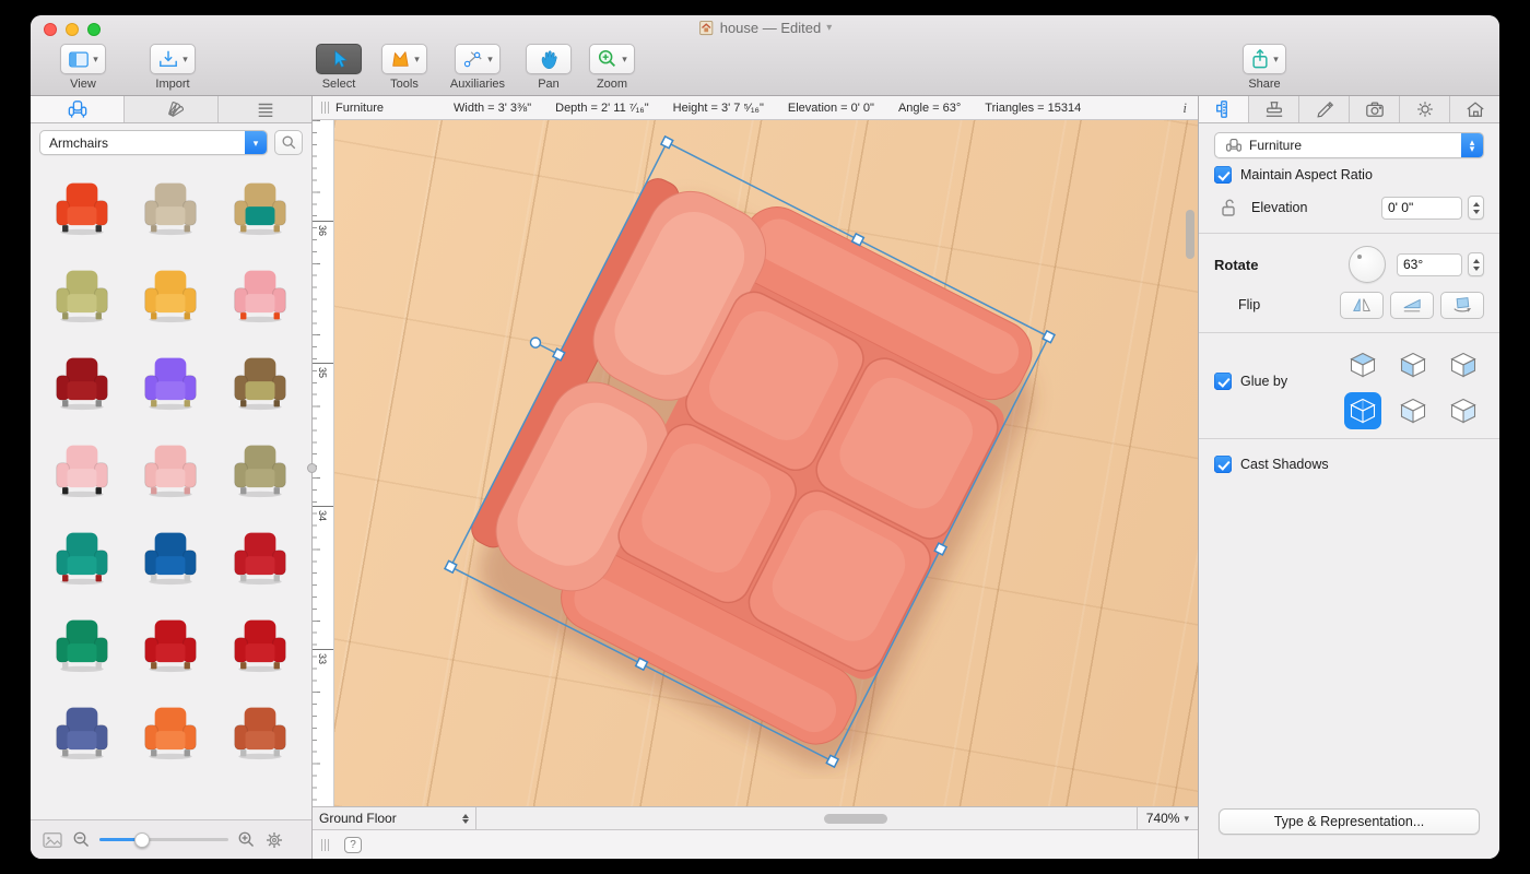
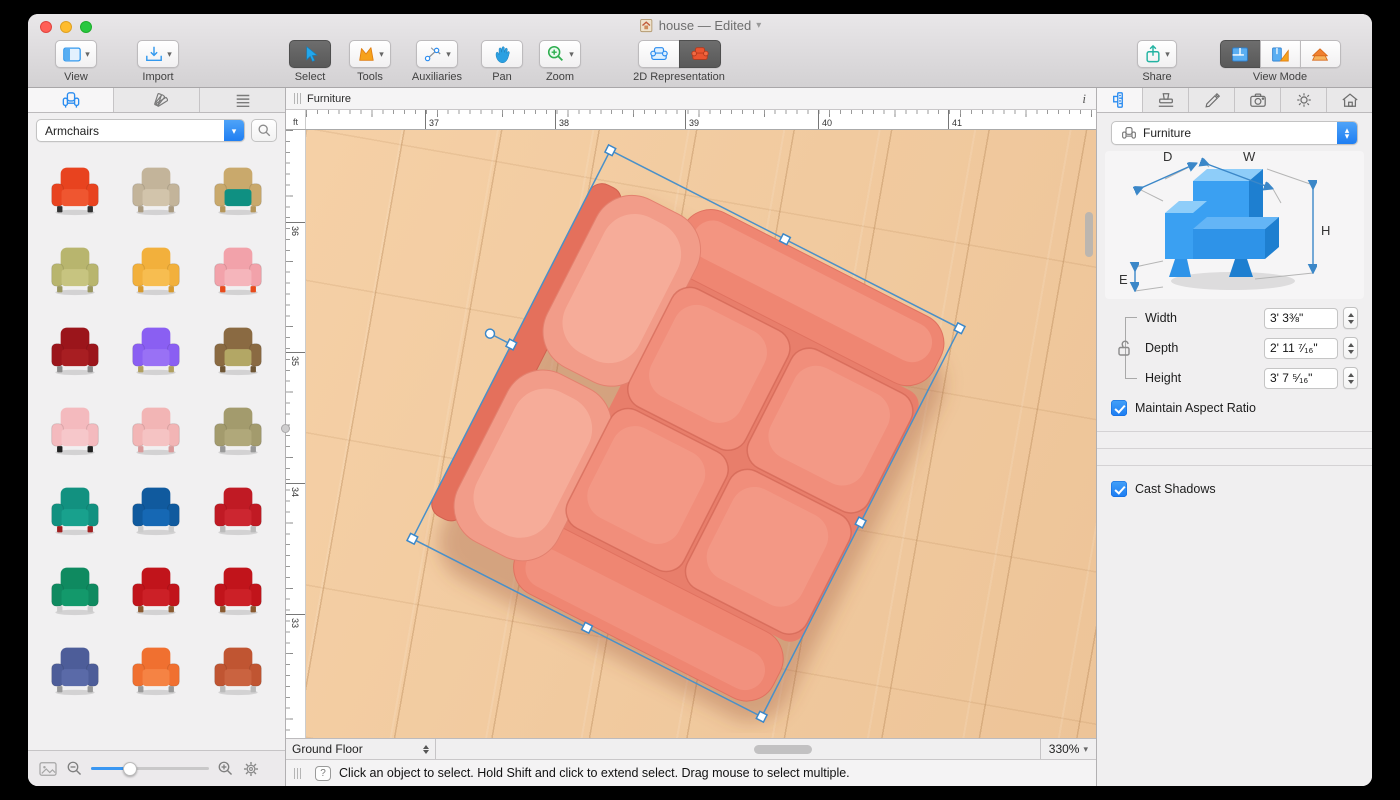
  house — Edited
  ▾
  ▾
  View
  ▾
  Import
  Select
  ▾
  Tools
  ▾
  Auxiliaries
  Pan
  ▾
  Zoom
+ 2D Representation
  ▾
  Share
+ View Mode
  Armchairs
  ▾
  Furniture
- Width = 3' 3⅜"
- Depth = 2' 11 ⁷⁄₁₆"
- Height = 3' 7 ⁵⁄₁₆"
- Elevation = 0' 0"
- Angle = 63°
- Triangles = 15314
  i
+ ft
+ 37
+ 38
+ 39
+ 40
+ 41
  Ground Floor
- 740%
+ 330%
  ▾
  ?
+ Click an object to select. Hold Shift and click to extend select. Drag mouse to select multiple.
  Furniture
  ▴
  ▾
+ D
+ W
+ H
+ E
+ Width
+ 3' 3⅜"
+ Depth
+ 2' 11 ⁷⁄₁₆"
+ Height
+ 3' 7 ⁵⁄₁₆"
  Maintain Aspect Ratio
- Elevation
- 0' 0"
- Rotate
- 63°
- Flip
- Glue by
  Cast Shadows
- Type & Representation...
